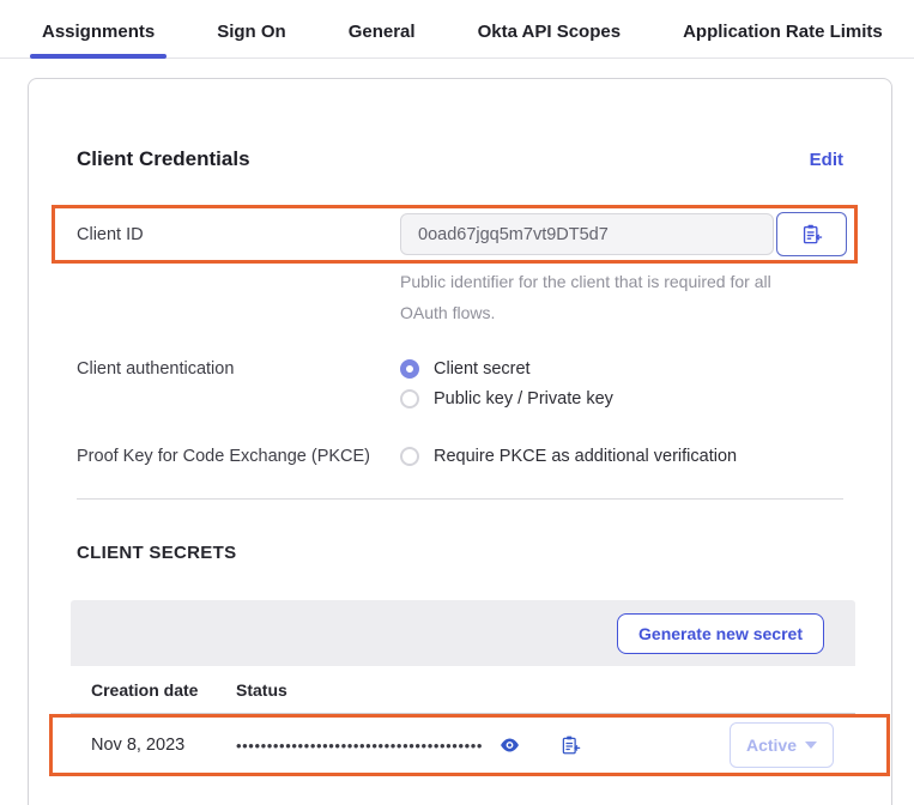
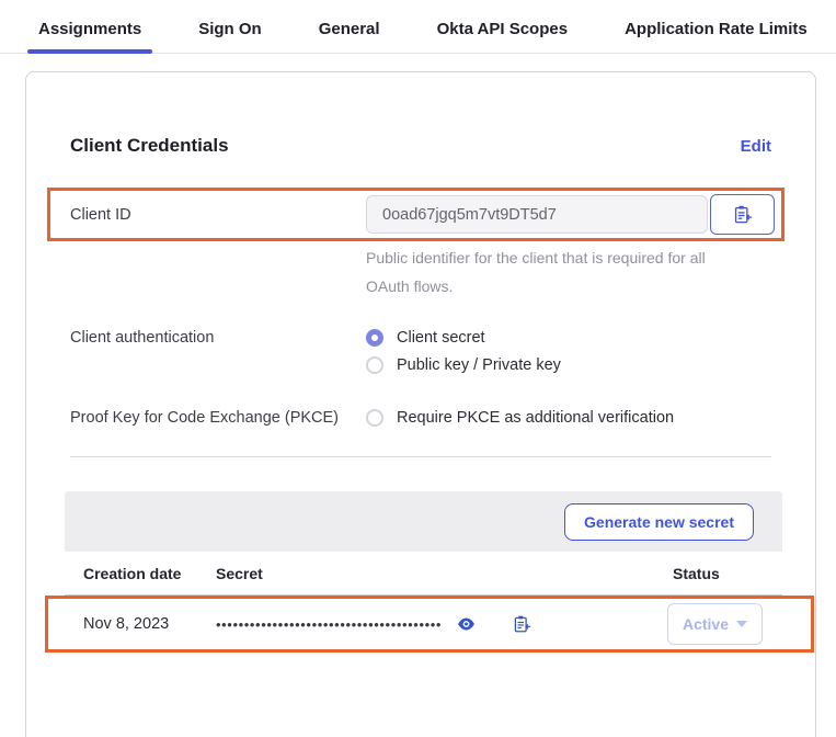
  Assignments
  Sign On
  General
  Okta API Scopes
  Application Rate Limits
  Client Credentials
  Edit
  Client ID
  0oad67jgq5m7vt9DT5d7
  Public identifier for the client that is required for all
  OAuth flows.
  Client authentication
  Client secret
  Public key / Private key
  Proof Key for Code Exchange (PKCE)
  Require PKCE as additional verification
- CLIENT SECRETS
  Generate new secret
  Creation date
+ Secret
  Status
  Nov 8, 2023
  ••••••••••••••••••••••••••••••••••••••••
  Active
